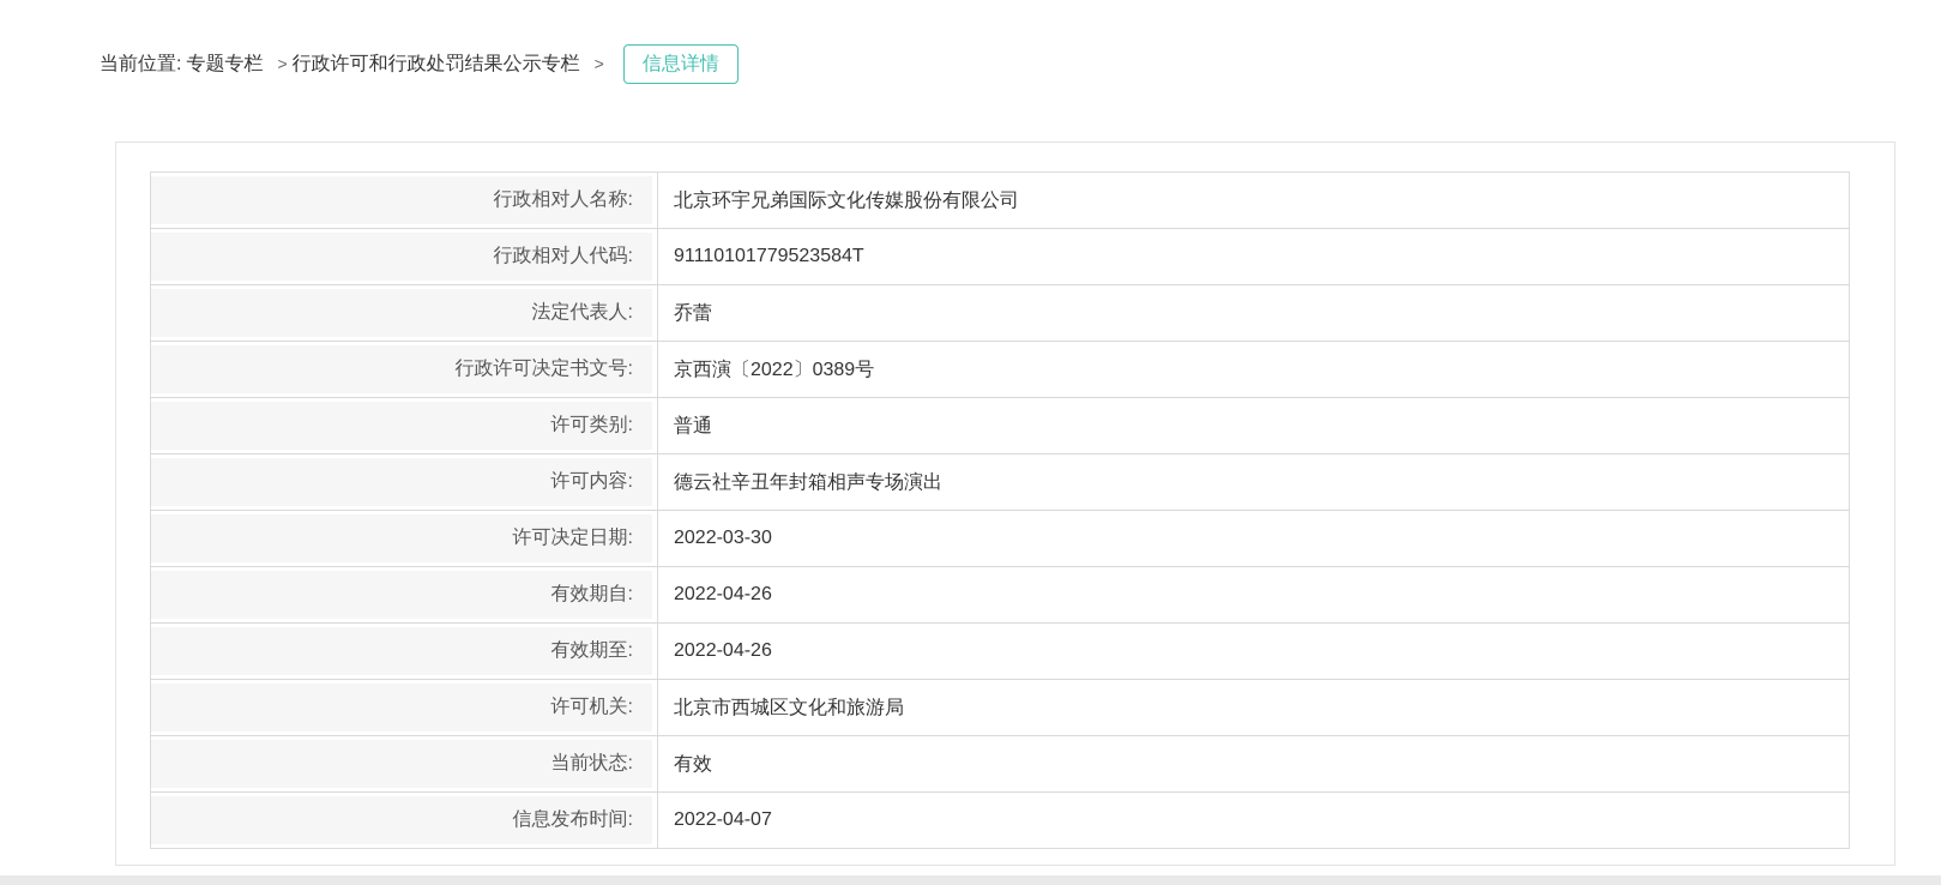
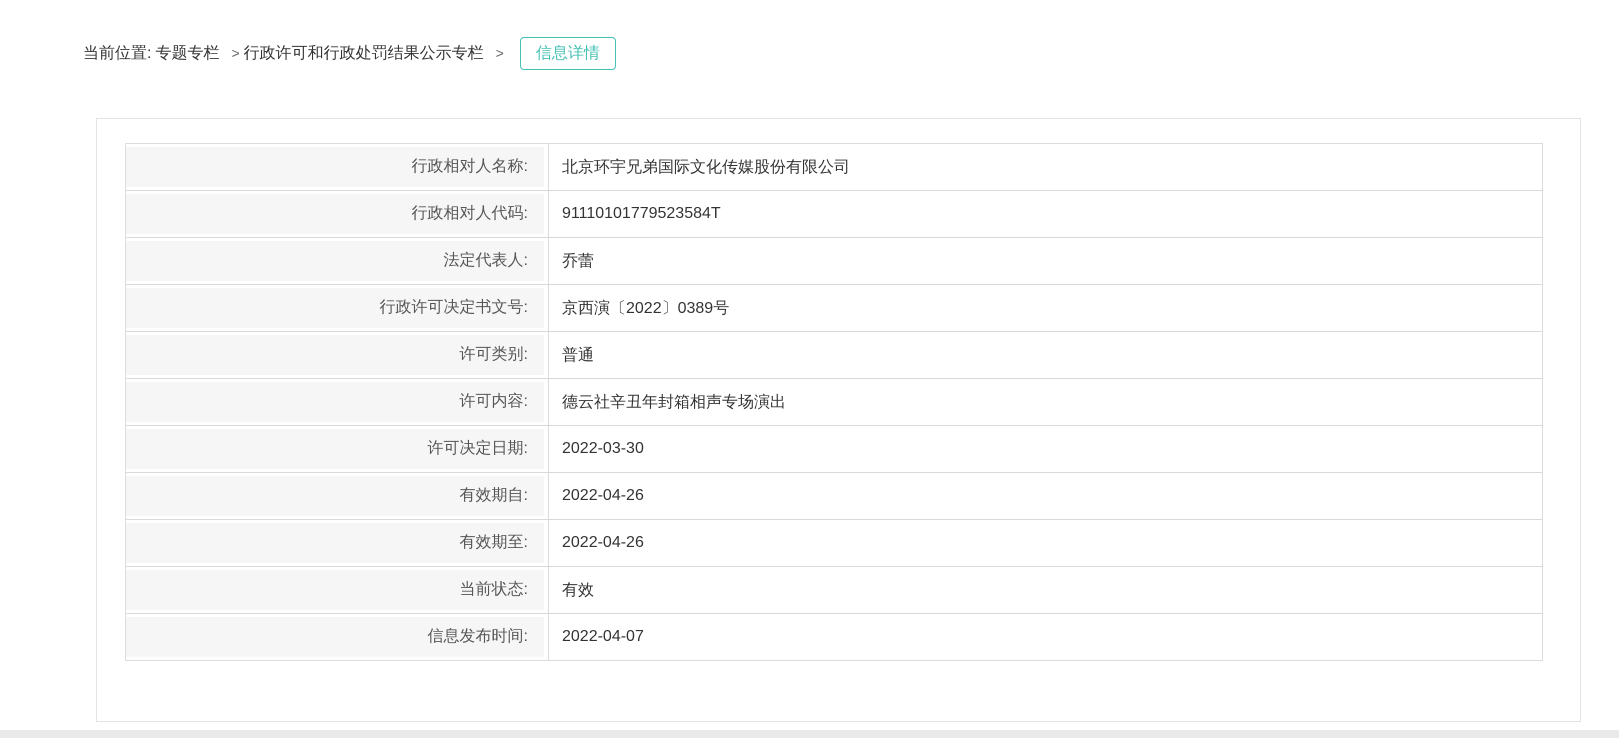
  当前位置:
  专题专栏
  >
  行政许可和行政处罚结果公示专栏
  >
  信息详情
  行政相对人名称:	北京环宇兄弟国际文化传媒股份有限公司
  行政相对人代码:	91110101779523584T
  法定代表人:	乔蕾
  行政许可决定书文号:	京西演〔2022〕0389号
  许可类别:	普通
  许可内容:	德云社辛丑年封箱相声专场演出
  许可决定日期:	2022-03-30
  有效期自:	2022-04-26
  有效期至:	2022-04-26
- 许可机关:	北京市西城区文化和旅游局
  当前状态:	有效
  信息发布时间:	2022-04-07
